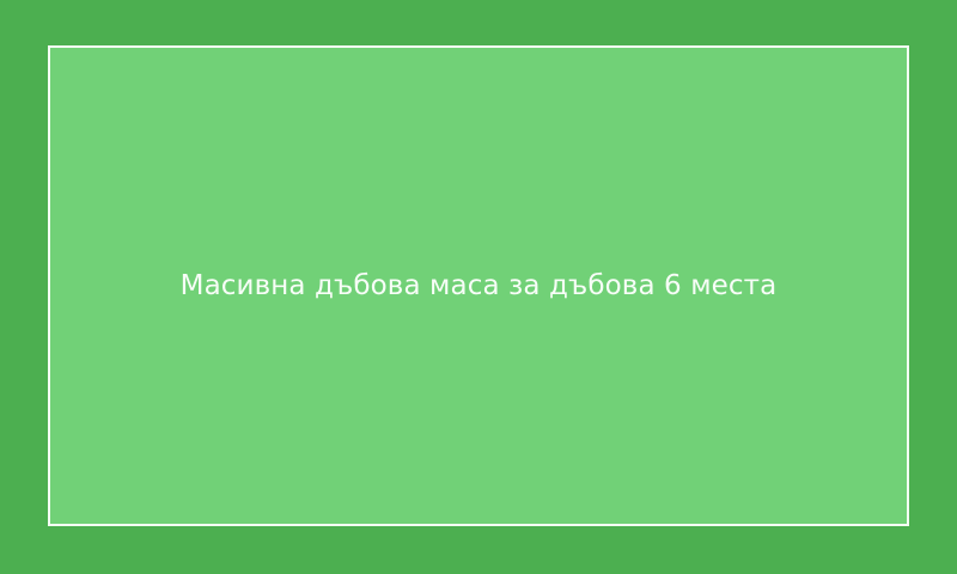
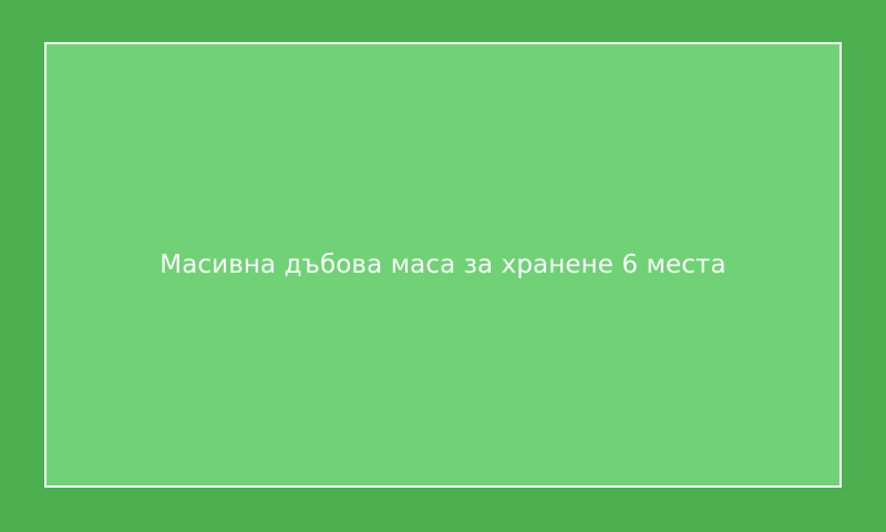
- Масивна дъбова маса за дъбова 6 места
+ Масивна дъбова маса за хранене 6 места
